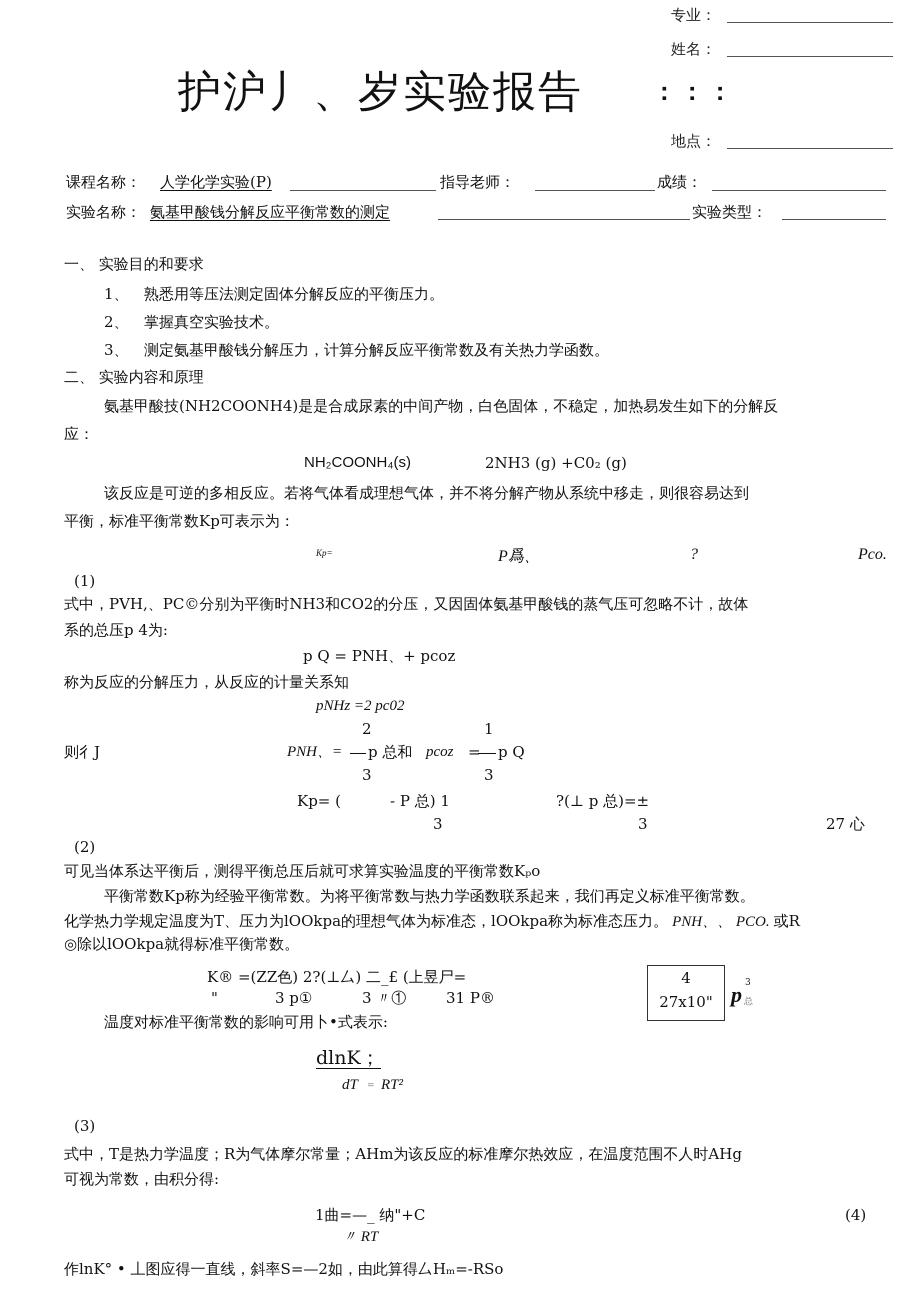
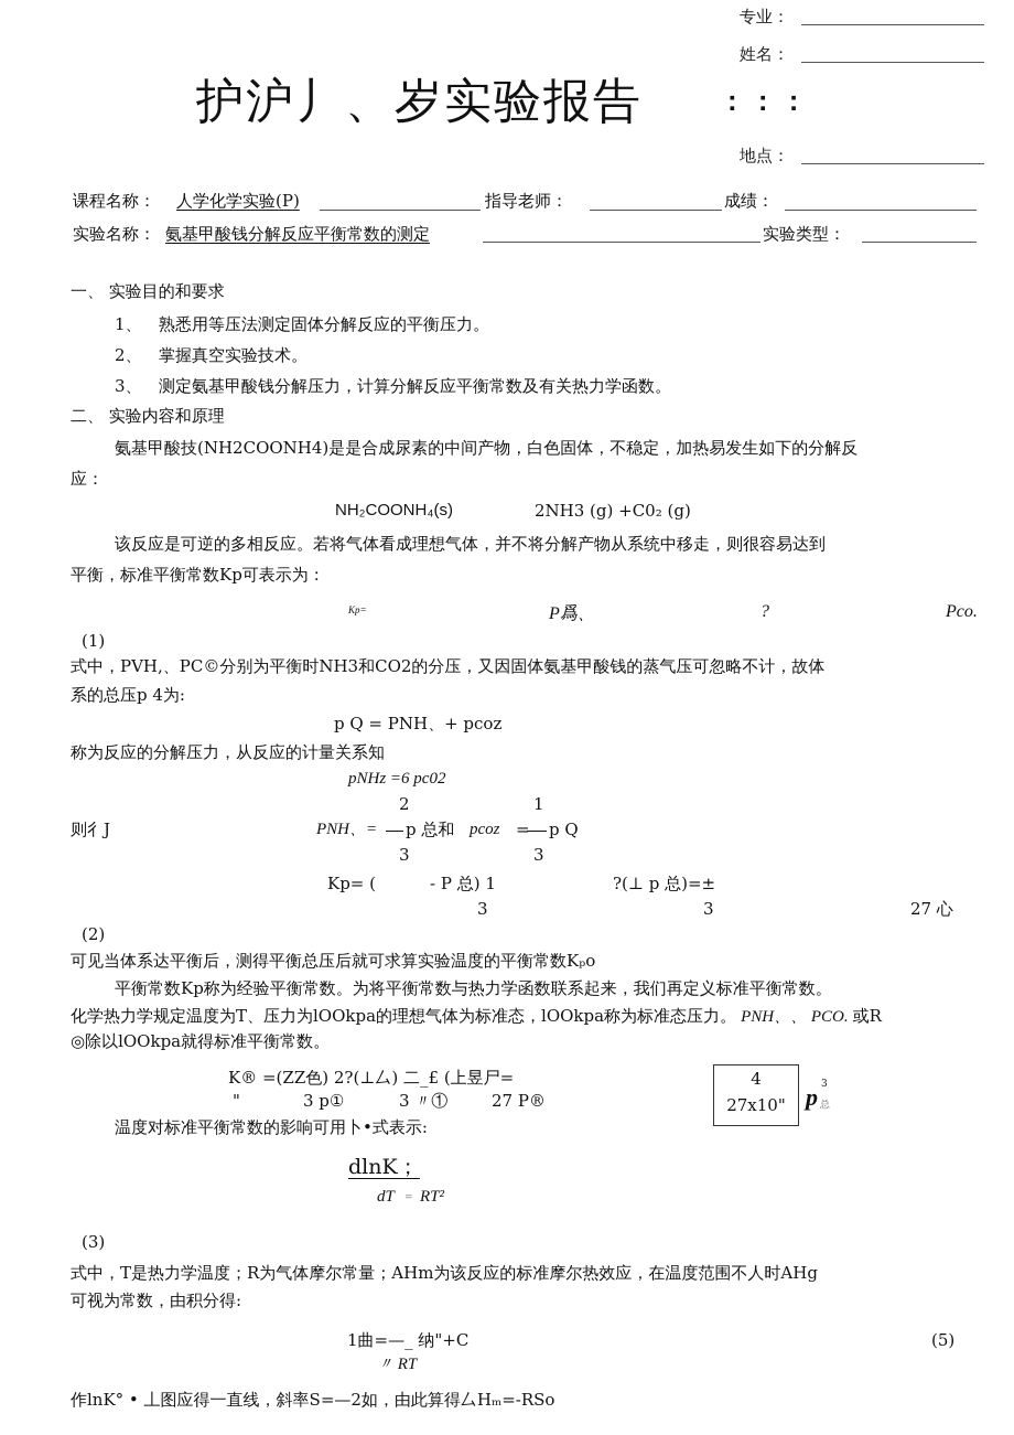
  专业：
  姓名：
  护沪丿、岁实验报告
  : : :
  地点：
  课程名称：
  人学化学实验(P)
  指导老师：
  成绩：
  实验名称：
  氨基甲酸钱分解反应平衡常数的测定
  实验类型：
  一、 实验目的和要求
  1、
  熟悉用等压法测定固体分解反应的平衡压力。
  2、
  掌握真空实验技术。
  3、
  测定氨基甲酸钱分解压力，计算分解反应平衡常数及有关热力学函数。
  二、 实验内容和原理
  氨基甲酸技(NH2COONH4)是是合成尿素的中间产物，白色固体，不稳定，加热易发生如下的分解反
  应：
  NH₂COONH₄(s)
  2NH3 (g) +C0₂ (g)
  该反应是可逆的多相反应。若将气体看成理想气体，并不将分解产物从系统中移走，则很容易达到
  平衡，标准平衡常数Kp可表示为：
  Kp=
  P爲、
  ?
  Pco.
  (1)
  式中，PVH,、PC©分别为平衡时NH3和CO2的分压，又因固体氨基甲酸钱的蒸气压可忽略不计，故体
  系的总压p 4为:
  p Q = PNH、+ pcoz
  称为反应的分解压力，从反应的计量关系知
- pNHz =2 pc02
+ pNHz =6 pc02
  则彳J
  2
  PNH、=
  p 总和
  pcoz
  =
  1
  p Q
  3
  3
  Kp= (
  - P 总) 1
  ?(⊥ p 总)=±
  3
  3
  27 心
  (2)
  可见当体系达平衡后，测得平衡总压后就可求算实验温度的平衡常数Kₚo
  平衡常数Kp称为经验平衡常数。为将平衡常数与热力学函数联系起来，我们再定义标准平衡常数。
  化学热力学规定温度为T、压力为lOOkpa的理想气体为标准态，lOOkpa称为标准态压力。 PNH、、 PCO. 或R
  ◎除以lOOkpa就得标准平衡常数。
  K® =(ZZ色) 2?(⊥厶) 二_£ (上昱尸=
  "
  3 p①
  3 〃①
- 31 P®
+ 27 P®
  4
  27x10"
  p
  3
  总
  温度对标准平衡常数的影响可用卜•式表示:
  dlnK；
  dT
  =
  RT²
  (3)
  式中，T是热力学温度；R为气体摩尔常量；AHm为该反应的标准摩尔热效应，在温度范围不人时AHg
  可视为常数，由积分得:
  1曲=—_ 纳"+C
  〃 RT
- (4)
+ (5)
  作lnK° • 丄图应得一直线，斜率S=—2如，由此算得厶Hₘ=-RSo
